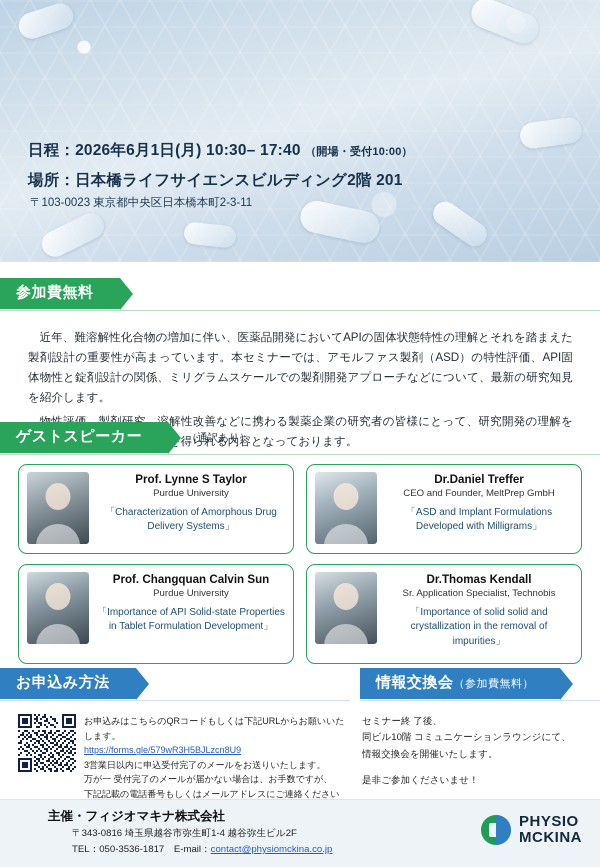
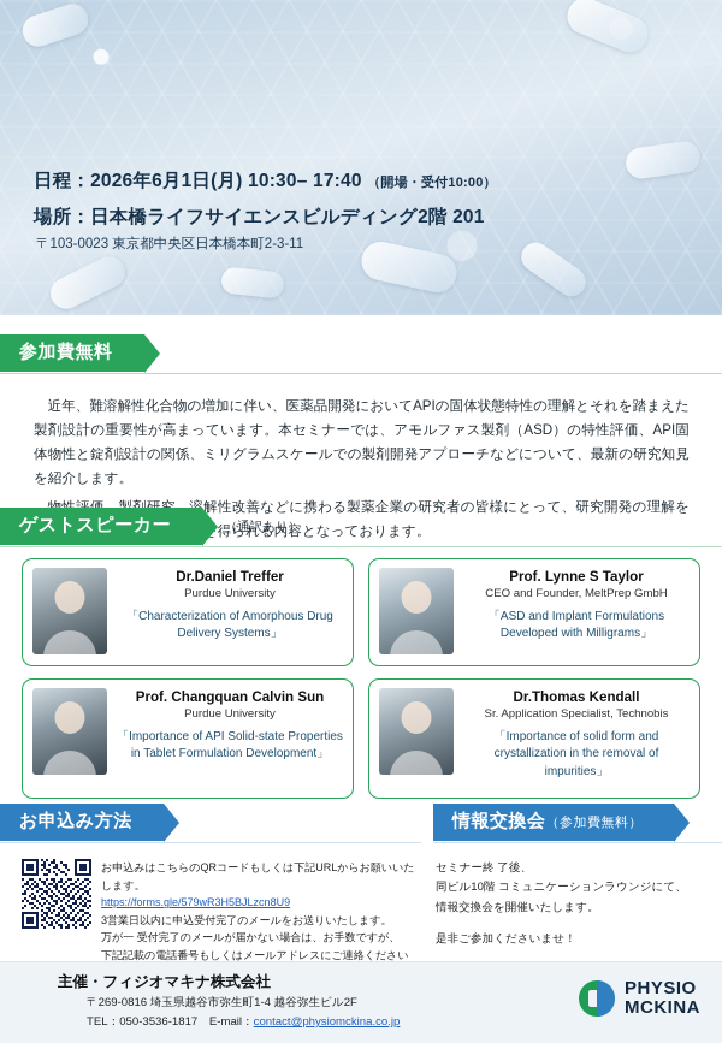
  日程：2026年6月1日(月) 10:30– 17:40 （開場・受付10:00）
  場所：日本橋ライフサイエンスビルディング2階 201
  〒103-0023 東京都中央区日本橋本町2-3-11
  参加費無料
  近年、難溶解性化合物の増加に伴い、医薬品開発においてAPIの固体状態特性の理解とそれを踏まえた製剤設計の重要性が高まっています。本セミナーでは、アモルファス製剤（ASD）の特性評価、API固体物性と錠剤設計の関係、ミリグラムスケールでの製剤開発アプローチなどについて、最新の研究知見を紹介します。
  ゲストスピーカー （通訳あり）
- Prof. Lynne S Taylor
+ Dr.Daniel Treffer
  Purdue University
  「Characterization of Amorphous Drug Delivery Systems」
- Dr.Daniel Treffer
+ Prof. Lynne S Taylor
  CEO and Founder, MeltPrep GmbH
  「ASD and Implant Formulations Developed with Milligrams」
  Prof. Changquan Calvin Sun
  Purdue University
  「Importance of API Solid-state Properties in Tablet Formulation Development」
  Dr.Thomas Kendall
  Sr. Application Specialist, Technobis
- 「Importance of solid solid and crystallization in the removal of impurities」
+ 「Importance of solid form and crystallization in the removal of impurities」
  お申込み方法
  お申込みはこちらのQRコードもしくは下記URLからお願いいたします。
  https://forms.gle/579wR3H5BJLzcn8U9
  3営業日以内に申込受付完了のメールをお送りいたします。
  万が一 受付完了のメールが届かない場合は、お手数ですが、
  下記記載の電話番号もしくはメールアドレスにご連絡ください
  情報交換会（参加費無料）
  セミナー終 了後、
  同ビル10階 コミュニケーションラウンジにて、
  情報交換会を開催いたします。
  是非ご参加くださいませ！
  主催・フィジオマキナ株式会社
- 〒343-0816 埼玉県越谷市弥生町1-4 越谷弥生ビル2F
+ 〒269-0816 埼玉県越谷市弥生町1-4 越谷弥生ビル2F
  TEL：050-3536-1817 E-mail：contact@physiomckina.co.jp
  PHYSIO
  MCKINA
